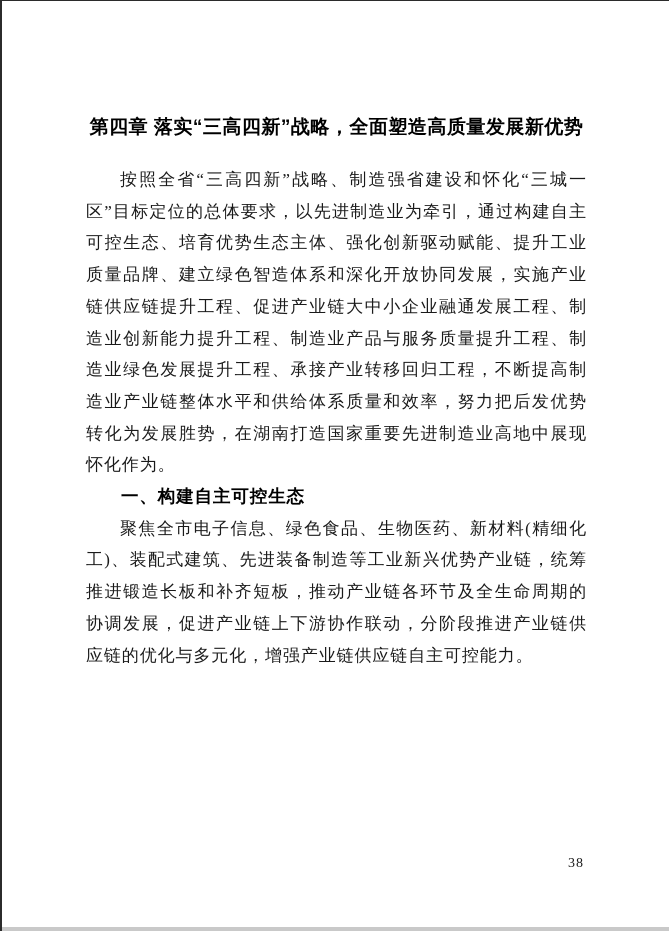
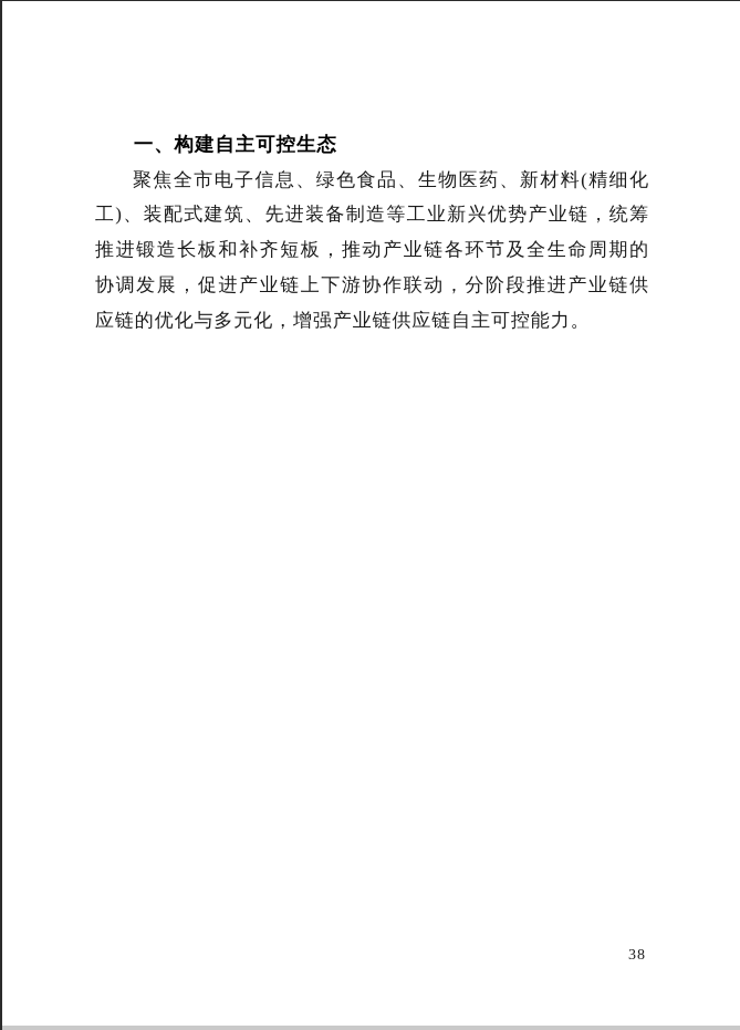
- 第四章 落实“三高四新”战略，全面塑造高质量发展新优势
- 按照全省“三高四新”战略、制造强省建设和怀化“三城一区”目标定位的总体要求，以先进制造业为牵引，通过构建自主可控生态、培育优势生态主体、强化创新驱动赋能、提升工业质量品牌、建立绿色智造体系和深化开放协同发展，实施产业链供应链提升工程、促进产业链大中小企业融通发展工程、制造业创新能力提升工程、制造业产品与服务质量提升工程、制造业绿色发展提升工程、承接产业转移回归工程，不断提高制造业产业链整体水平和供给体系质量和效率，努力把后发优势转化为发展胜势，在湖南打造国家重要先进制造业高地中展现怀化作为。
  一、构建自主可控生态
  聚焦全市电子信息、绿色食品、生物医药、新材料(精细化工)、装配式建筑、先进装备制造等工业新兴优势产业链，统筹推进锻造长板和补齐短板，推动产业链各环节及全生命周期的协调发展，促进产业链上下游协作联动，分阶段推进产业链供应链的优化与多元化，增强产业链供应链自主可控能力。
  38
